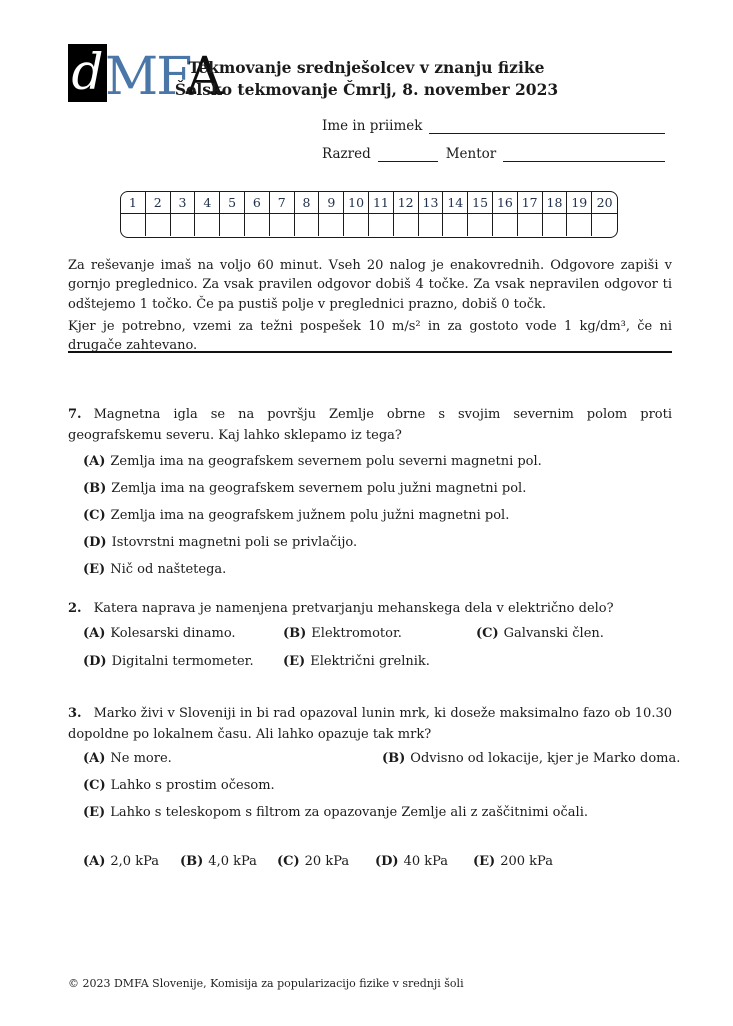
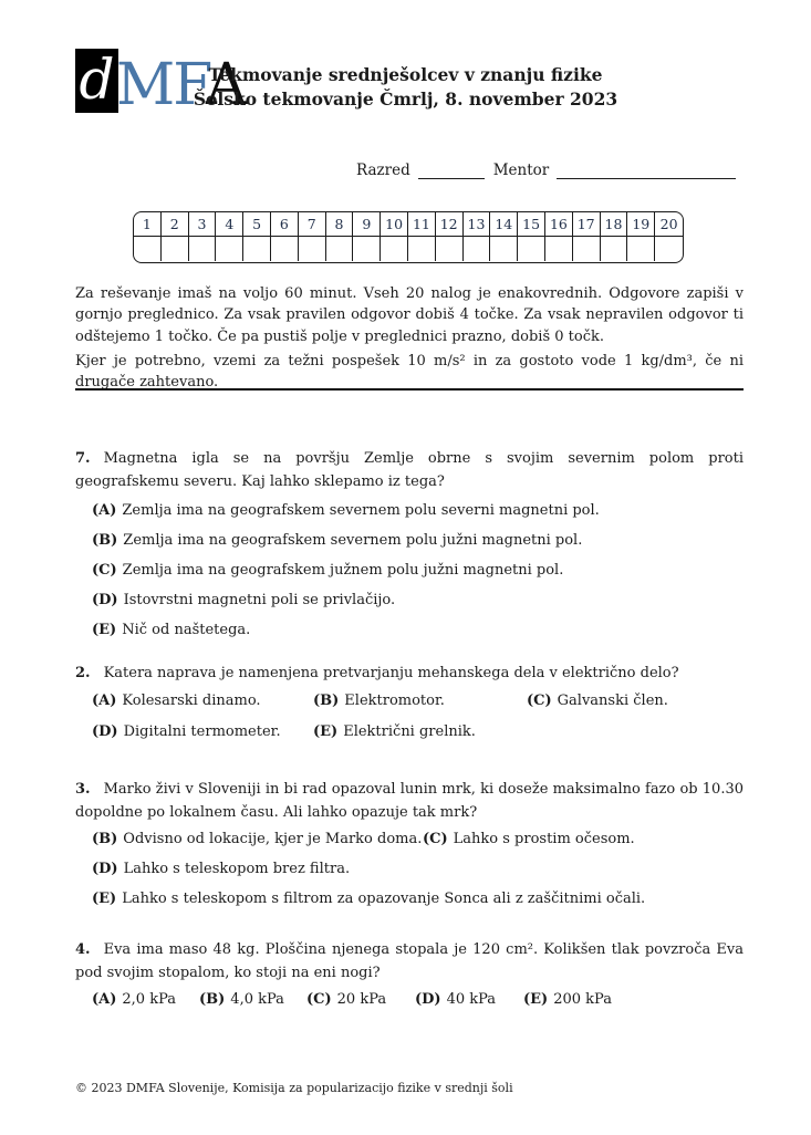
  d
  MFA
  Tekmovanje srednješolcev v znanju fizike
  Šolsko tekmovanje Čmrlj, 8. november 2023
- Ime in priimek
  Razred
  Mentor
  1
  2
  3
  4
  5
  6
  7
  8
  9
  10
  11
  12
  13
  14
  15
  16
  17
  18
  19
  20
  Za reševanje imaš na voljo 60 minut. Vseh 20 nalog je enakovrednih. Odgovore zapiši v gornjo preglednico. Za vsak pravilen odgovor dobiš 4 točke. Za vsak nepravilen odgovor ti odštejemo 1 točko. Če pa pustiš polje v preglednici prazno, dobiš 0 točk.
  Kjer je potrebno, vzemi za težni pospešek 10 m/s² in za gostoto vode 1 kg/dm³, če ni drugače zahtevano.
  7. Magnetna igla se na površju Zemlje obrne s svojim severnim polom proti geografskemu severu. Kaj lahko sklepamo iz tega?
  (A) Zemlja ima na geografskem severnem polu severni magnetni pol.
  (B) Zemlja ima na geografskem severnem polu južni magnetni pol.
  (C) Zemlja ima na geografskem južnem polu južni magnetni pol.
  (D) Istovrstni magnetni poli se privlačijo.
  (E) Nič od naštetega.
  2. Katera naprava je namenjena pretvarjanju mehanskega dela v električno delo?
  (A) Kolesarski dinamo.
  (B) Elektromotor.
  (C) Galvanski člen.
  (D) Digitalni termometer.
  (E) Električni grelnik.
  3. Marko živi v Sloveniji in bi rad opazoval lunin mrk, ki doseže maksimalno fazo ob 10.30 dopoldne po lokalnem času. Ali lahko opazuje tak mrk?
- (A) Ne more.
  (B) Odvisno od lokacije, kjer je Marko doma.
  (C) Lahko s prostim očesom.
+ (D) Lahko s teleskopom brez filtra.
- (E) Lahko s teleskopom s filtrom za opazovanje Zemlje ali z zaščitnimi očali.
+ (E) Lahko s teleskopom s filtrom za opazovanje Sonca ali z zaščitnimi očali.
+ 4. Eva ima maso 48 kg. Ploščina njenega stopala je 120 cm². Kolikšen tlak povzroča Eva pod svojim stopalom, ko stoji na eni nogi?
  (A) 2,0 kPa
  (B) 4,0 kPa
  (C) 20 kPa
  (D) 40 kPa
  (E) 200 kPa
  © 2023 DMFA Slovenije, Komisija za popularizacijo fizike v srednji šoli
